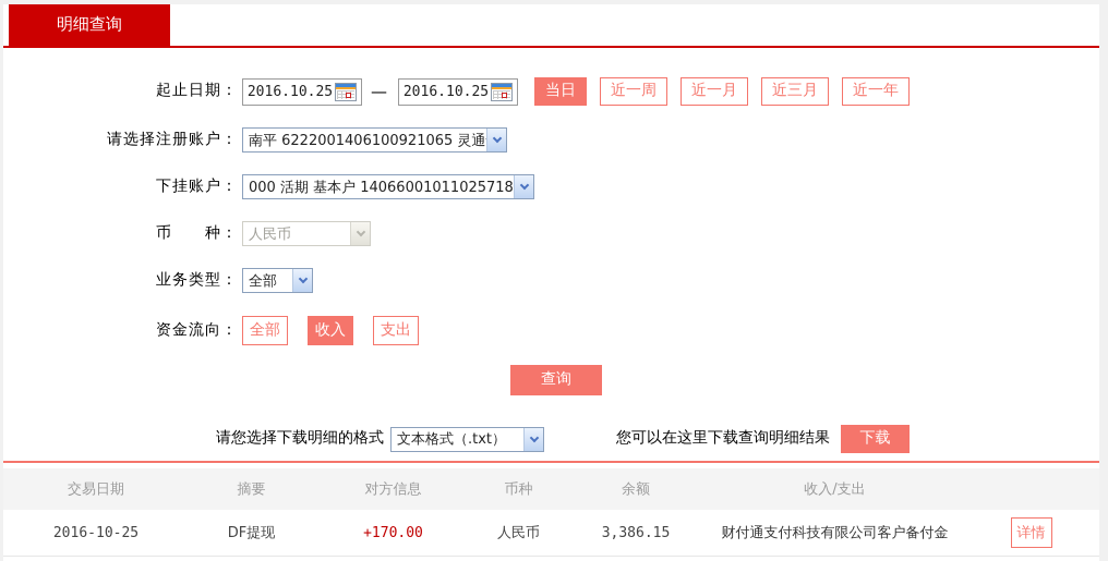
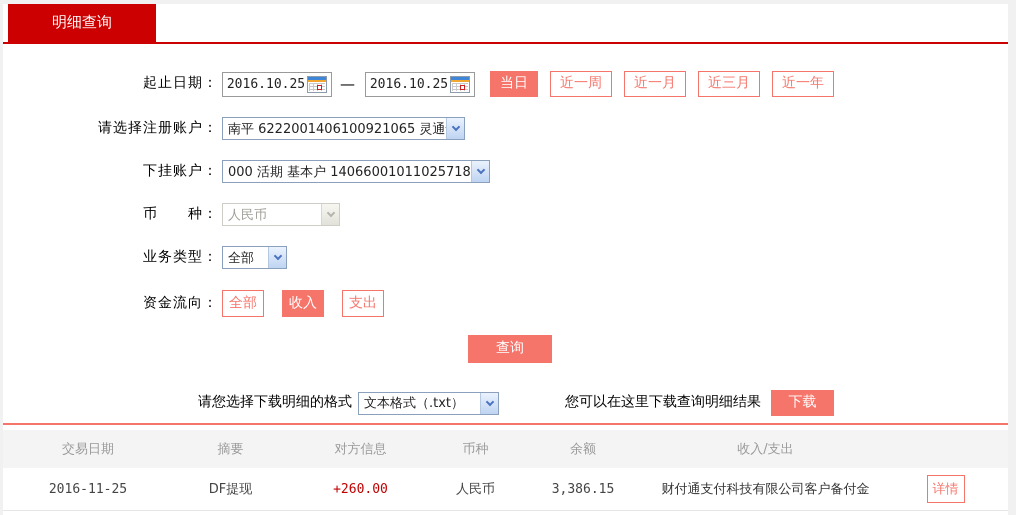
  明细查询
  起止日期：
  2016.10.25
  —
  2016.10.25
  当日
  近一周
  近一月
  近三月
  近一年
  请选择注册账户：
  南平 6222001406100921065 灵通
  下挂账户：
  000 活期 基本户 14066001011025718
  币 种：
  人民币
  业务类型：
  全部
  资金流向：
  全部
  收入
  支出
  查询
  请您选择下载明细的格式
  文本格式（.txt）
  您可以在这里下载查询明细结果
  下载
  交易日期
  摘要
  对方信息
  币种
  余额
  收入/支出
- 2016-10-25
+ 2016-11-25
  DF提现
- +170.00
+ +260.00
  人民币
  3,386.15
  财付通支付科技有限公司客户备付金
  详情
